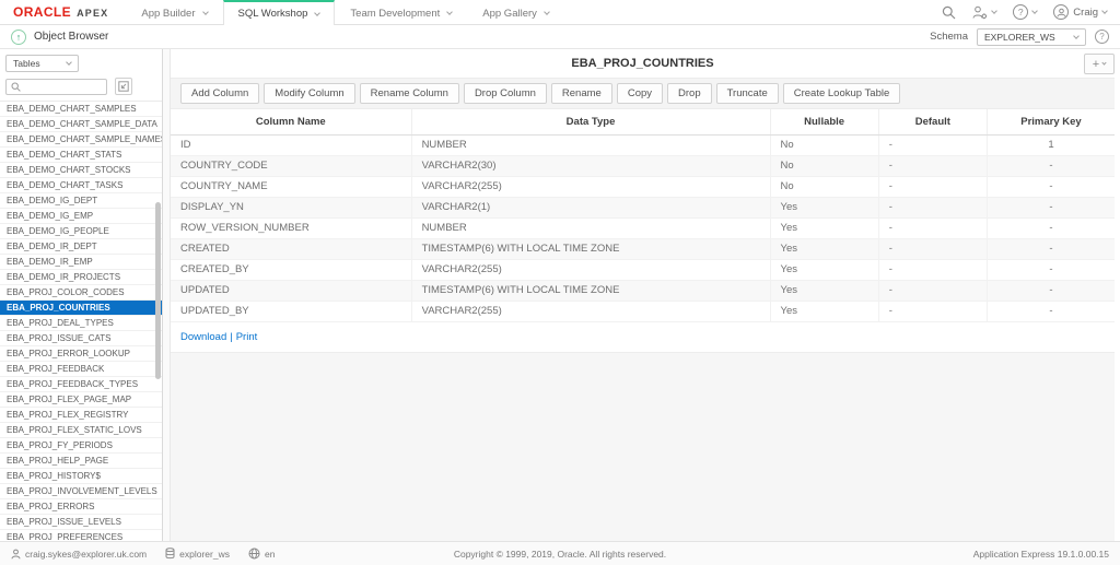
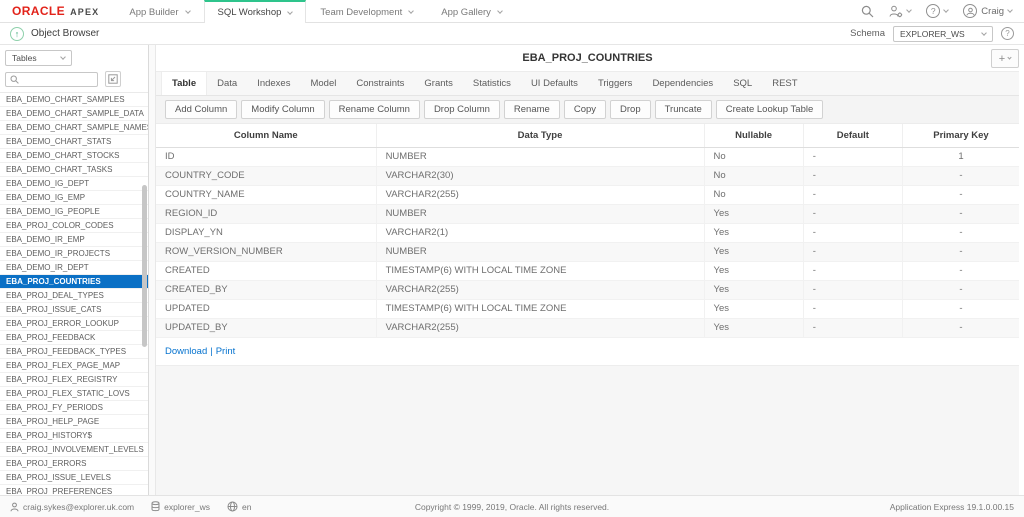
  ORACLE
  APEX
  App Builder
  SQL Workshop
  Team Development
  App Gallery
  ?
  Craig
  ↑
  Object Browser
  Schema
  EXPLORER_WS
  ?
  Tables
  EBA_DEMO_CHART_SAMPLES
  EBA_DEMO_CHART_SAMPLE_DATA
  EBA_DEMO_CHART_SAMPLE_NAME
  EBA_DEMO_CHART_STATS
  EBA_DEMO_CHART_STOCKS
  EBA_DEMO_CHART_TASKS
  EBA_DEMO_IG_DEPT
  EBA_DEMO_IG_EMP
  EBA_DEMO_IG_PEOPLE
- EBA_DEMO_IR_DEPT
+ EBA_PROJ_COLOR_CODES
  EBA_DEMO_IR_EMP
  EBA_DEMO_IR_PROJECTS
- EBA_PROJ_COLOR_CODES
+ EBA_DEMO_IR_DEPT
  EBA_PROJ_COUNTRIES
  EBA_PROJ_DEAL_TYPES
  EBA_PROJ_ISSUE_CATS
  EBA_PROJ_ERROR_LOOKUP
  EBA_PROJ_FEEDBACK
  EBA_PROJ_FEEDBACK_TYPES
  EBA_PROJ_FLEX_PAGE_MAP
  EBA_PROJ_FLEX_REGISTRY
  EBA_PROJ_FLEX_STATIC_LOVS
  EBA_PROJ_FY_PERIODS
  EBA_PROJ_HELP_PAGE
  EBA_PROJ_HISTORY$
  EBA_PROJ_INVOLVEMENT_LEVELS
  EBA_PROJ_ERRORS
  EBA_PROJ_ISSUE_LEVELS
  EBA_PROJ_PREFERENCES
  EBA_PROJ_COUNTRIES
  +
+ Table
+ Data
+ Indexes
+ Model
+ Constraints
+ Grants
+ Statistics
+ UI Defaults
+ Triggers
+ Dependencies
+ SQL
+ REST
  Add Column
  Modify Column
  Rename Column
  Drop Column
  Rename
  Copy
  Drop
  Truncate
  Create Lookup Table
  Column Name	Data Type	Nullable	Default	Primary Key
  ID	NUMBER	No	-	1
  COUNTRY_CODE	VARCHAR2(30)	No	-	-
  COUNTRY_NAME	VARCHAR2(255)	No	-	-
+ REGION_ID	NUMBER	Yes	-	-
  DISPLAY_YN	VARCHAR2(1)	Yes	-	-
  ROW_VERSION_NUMBER	NUMBER	Yes	-	-
  CREATED	TIMESTAMP(6) WITH LOCAL TIME ZONE	Yes	-	-
  CREATED_BY	VARCHAR2(255)	Yes	-	-
  UPDATED	TIMESTAMP(6) WITH LOCAL TIME ZONE	Yes	-	-
  UPDATED_BY	VARCHAR2(255)	Yes	-	-
  Download | Print
  Copyright © 1999, 2019, Oracle. All rights reserved.
  craig.sykes@explorer.uk.com
  explorer_ws
  en
  Application Express 19.1.0.00.15
